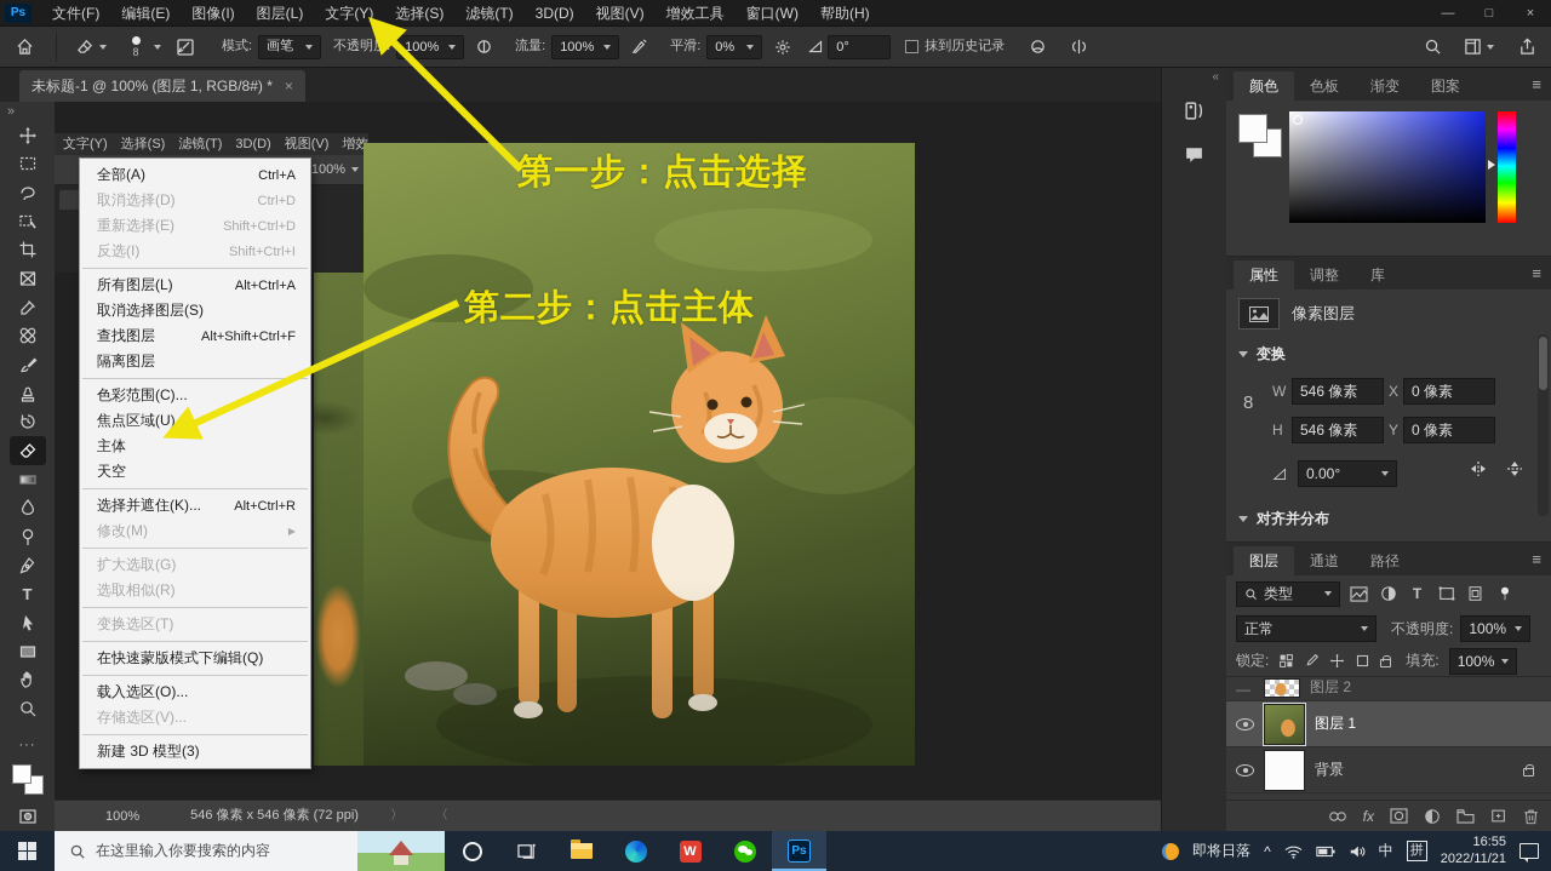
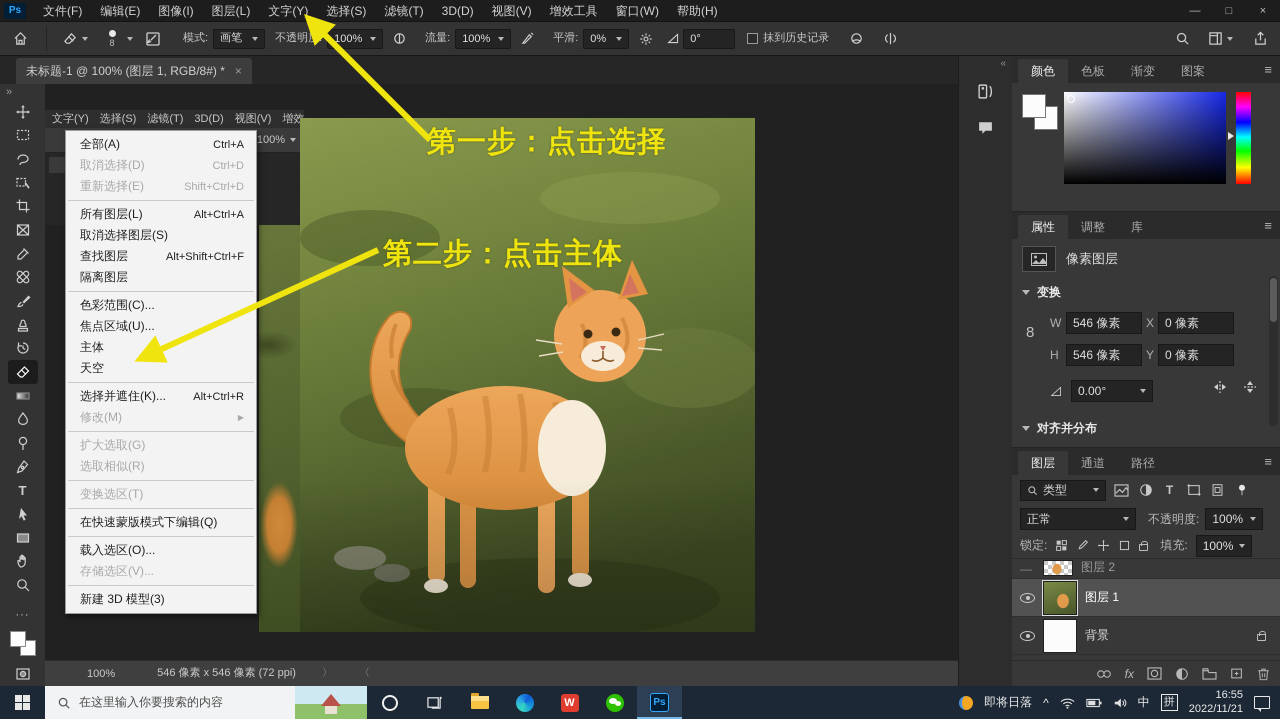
  Ps
  文件(F)
  编辑(E)
  图像(I)
  图层(L)
  文字(Y)
  选择(S)
  滤镜(T)
  3D(D)
  视图(V)
  增效工具
  窗口(W)
  帮助(H)
  —
  □
  ×
  8
  模式:
  画笔
  不透明度:
  100%
  流量:
  100%
  平滑:
  0%
  0°
  抹到历史记录
  未标题-1 @ 100% (图层 1, RGB/8#) *
  ×
  »
  T
  ···
  文字(Y)
  选择(S)
  滤镜(T)
  3D(D)
  视图(V)
  100%
  第一步：点击选择
  第二步：点击主体
  全部(A)
  Ctrl+A
  取消选择(D)
  Ctrl+D
  重新选择(E)
  Shift+Ctrl+D
- 反选(I)
- Shift+Ctrl+I
  所有图层(L)
  Alt+Ctrl+A
  取消选择图层(S)
  查找图层
  Alt+Shift+Ctrl+F
  隔离图层
  色彩范围(C)...
  焦点区域(U)...
  主体
  天空
  选择并遮住(K)...
  Alt+Ctrl+R
  修改(M)
  ▶
  扩大选取(G)
  选取相似(R)
  变换选区(T)
  在快速蒙版模式下编辑(Q)
  载入选区(O)...
  存储选区(V)...
  新建 3D 模型(3)
  «
  颜色
  色板
  渐变
  图案
  ≡
  属性
  调整
  库
  ≡
  像素图层
  变换
  8
  W
  546 像素
  X
  0 像素
  H
  546 像素
  Y
  0 像素
  0.00°
  对齐并分布
  图层
  通道
  路径
  ≡
  类型
  T
  正常
  不透明度:
  100%
  锁定:
  填充:
  100%
  —
  图层 2
  图层 1
  背景
  fx
  100%
  546 像素 x 546 像素 (72 ppi)
  〉
  〈
  在这里输入你要搜索的内容
  W
  Ps
  即将日落
  ^
  中
  拼
  16:55
  2022/11/21
